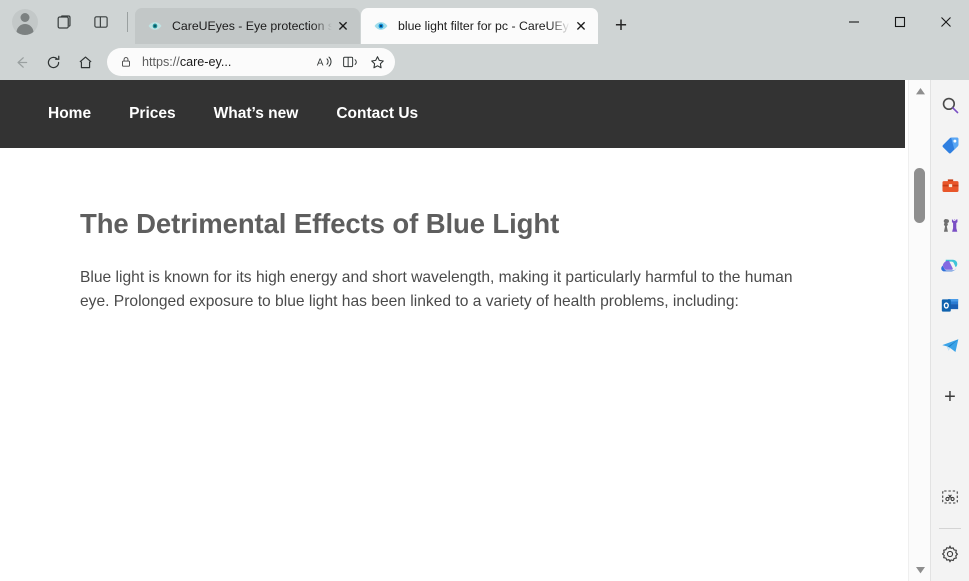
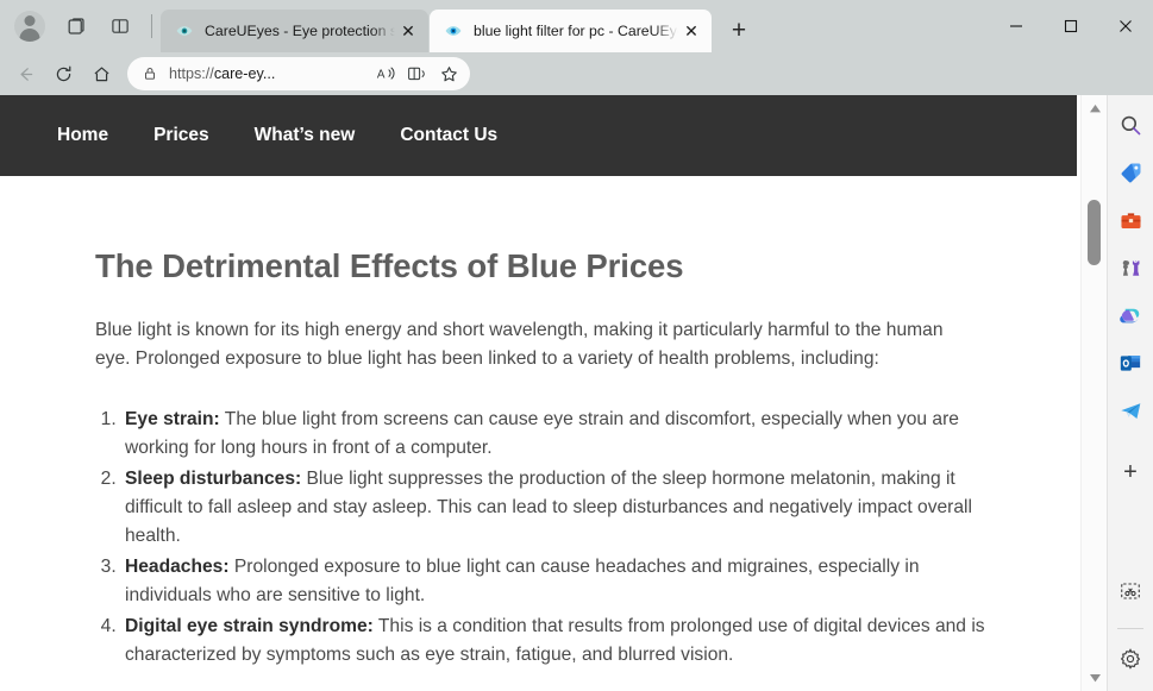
  CareUEyes - Eye protection s
  ✕
  blue light filter for pc - CareUEy
  ✕
  +
  https://care-ey...
  A
  Home
  Prices
  What’s new
  Contact Us
- The Detrimental Effects of Blue Light
+ The Detrimental Effects of Blue Prices
  Blue light is known for its high energy and short wavelength, making it particularly harmful to the human eye. Prolonged exposure to blue light has been linked to a variety of health problems, including:
+ Eye strain: The blue light from screens can cause eye strain and discomfort, especially when you are working for long hours in front of a computer.
+ Sleep disturbances: Blue light suppresses the production of the sleep hormone melatonin, making it difficult to fall asleep and stay asleep. This can lead to sleep disturbances and negatively impact overall health.
+ Headaches: Prolonged exposure to blue light can cause headaches and migraines, especially in individuals who are sensitive to light.
+ Digital eye strain syndrome: This is a condition that results from prolonged use of digital devices and is characterized by symptoms such as eye strain, fatigue, and blurred vision.
  +
